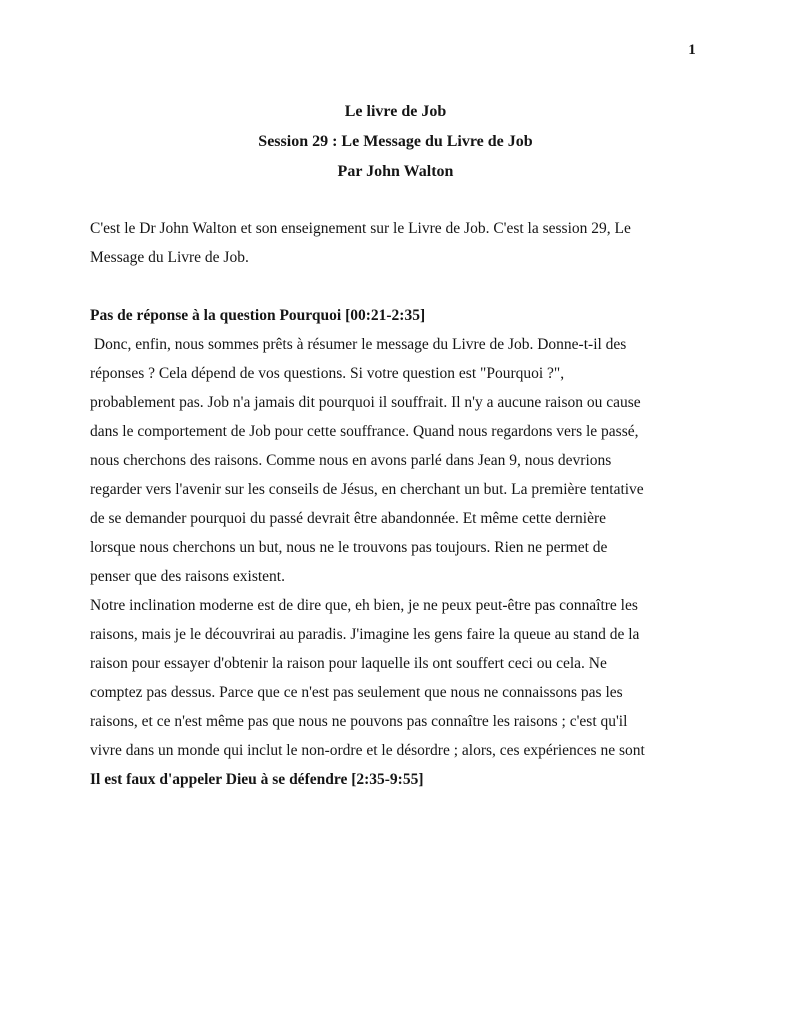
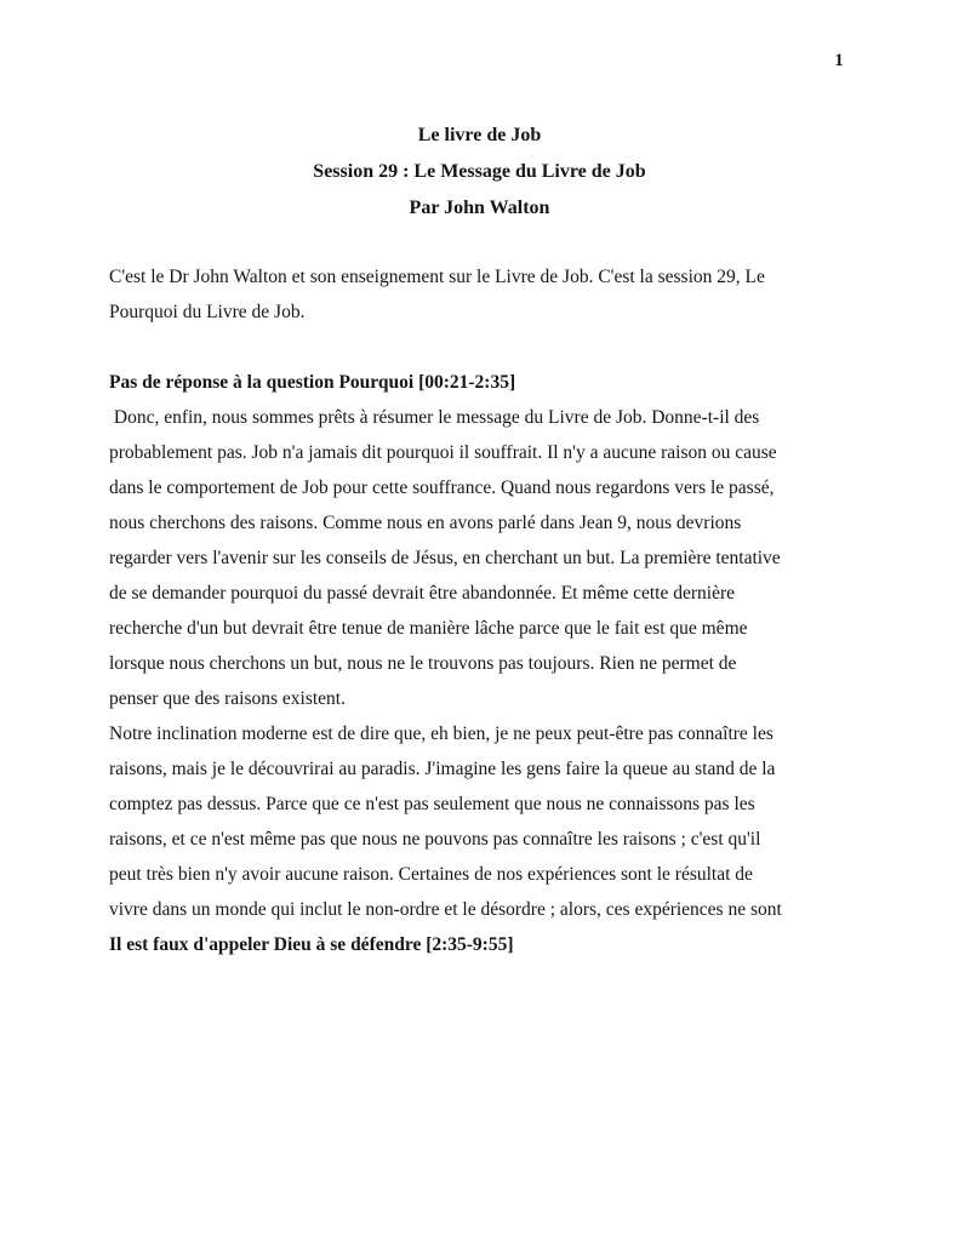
  1
  Le livre de Job
  Session 29 : Le Message du Livre de Job
  Par John Walton
  C'est le Dr John Walton et son enseignement sur le Livre de Job. C'est la session 29, Le
- Message du Livre de Job.
+ Pourquoi du Livre de Job.
  Pas de réponse à la question Pourquoi [00:21-2:35]
  Donc, enfin, nous sommes prêts à résumer le message du Livre de Job. Donne-t-il des
- réponses ? Cela dépend de vos questions. Si votre question est "Pourquoi ?",
  probablement pas. Job n'a jamais dit pourquoi il souffrait. Il n'y a aucune raison ou cause
  dans le comportement de Job pour cette souffrance. Quand nous regardons vers le passé,
  nous cherchons des raisons. Comme nous en avons parlé dans Jean 9, nous devrions
  regarder vers l'avenir sur les conseils de Jésus, en cherchant un but. La première tentative
  de se demander pourquoi du passé devrait être abandonnée. Et même cette dernière
+ recherche d'un but devrait être tenue de manière lâche parce que le fait est que même
  lorsque nous cherchons un but, nous ne le trouvons pas toujours. Rien ne permet de
  penser que des raisons existent.
  Notre inclination moderne est de dire que, eh bien, je ne peux peut-être pas connaître les
  raisons, mais je le découvrirai au paradis. J'imagine les gens faire la queue au stand de la
- raison pour essayer d'obtenir la raison pour laquelle ils ont souffert ceci ou cela. Ne
  comptez pas dessus. Parce que ce n'est pas seulement que nous ne connaissons pas les
  raisons, et ce n'est même pas que nous ne pouvons pas connaître les raisons ; c'est qu'il
+ peut très bien n'y avoir aucune raison. Certaines de nos expériences sont le résultat de
  vivre dans un monde qui inclut le non-ordre et le désordre ; alors, ces expériences ne sont
  Il est faux d'appeler Dieu à se défendre [2:35-9:55]
